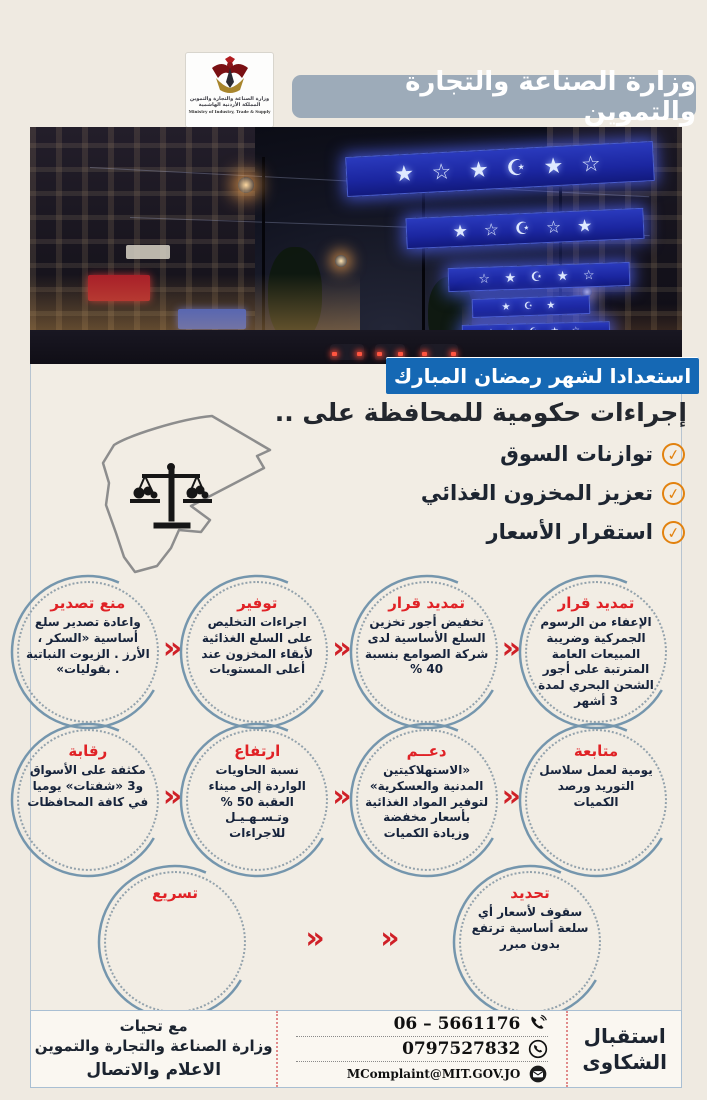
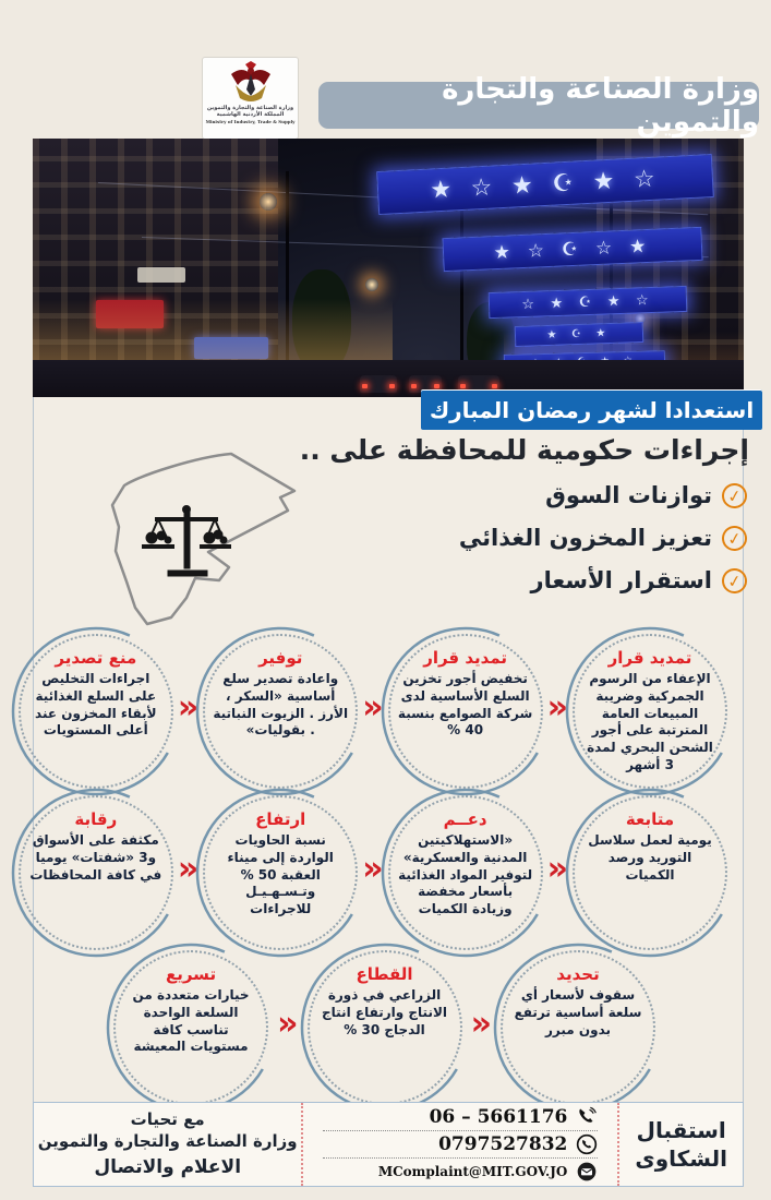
  وزارة الصناعة والتجارة والتموين
  استعدادا لشهر رمضان المبارك
  إجراءات حكومية للمحافظة على ..
  توازنات السوق
  تعزيز المخزون الغذائي
  استقرار الأسعار
  تمديد قرار
  الإعفاء من الرسوم الجمركية وضريبة المبيعات العامة المترتبة على أجور الشحن البحري لمدة 3 أشهر
  «
  تمديد قرار
  تخفيض أجور تخزين السلع الأساسية لدى شركة الصوامع بنسبة 40 %
  «
  توفير
- اجراءات التخليص على السلع الغذائية لأبقاء المخزون عند أعلى المستويات
+ واعادة تصدير سلع أساسية «السكر ، الأرز . الزيوت النباتية . بقوليات»
  «
  منع تصدير
- واعادة تصدير سلع أساسية «السكر ، الأرز . الزيوت النباتية . بقوليات»
+ اجراءات التخليص على السلع الغذائية لأبقاء المخزون عند أعلى المستويات
  متابعة
  يومية لعمل سلاسل التوريد ورصد الكميات
  «
  دعــم
  «الاستهلاكيتين المدنية والعسكرية» لتوفير المواد الغذائية بأسعار مخفضة وزيادة الكميات
  «
  ارتفاع
  نسبة الحاويات الواردة إلى ميناء العقبة 50 % وتـسـهـيـل للاجراءات
  «
  رقابة
  مكثفة على الأسواق و3 «شفتات» يوميا في كافة المحافظات
  تحديد
  سقوف لأسعار أي سلعة أساسية ترتفع بدون مبرر
  «
+ القطاع
+ الزراعي في ذورة الانتاج وارتفاع انتاج الدجاج 30 %
  «
  تسريع
+ خيارات متعددة من السلعة الواحدة تناسب كافة مستويات المعيشة
  استقبال الشكاوى
  06 – 5661176
  0797527832
  MComplaint@MIT.GOV.JO
  مع تحيات
  وزارة الصناعة والتجارة والتموين
  الاعلام والاتصال
